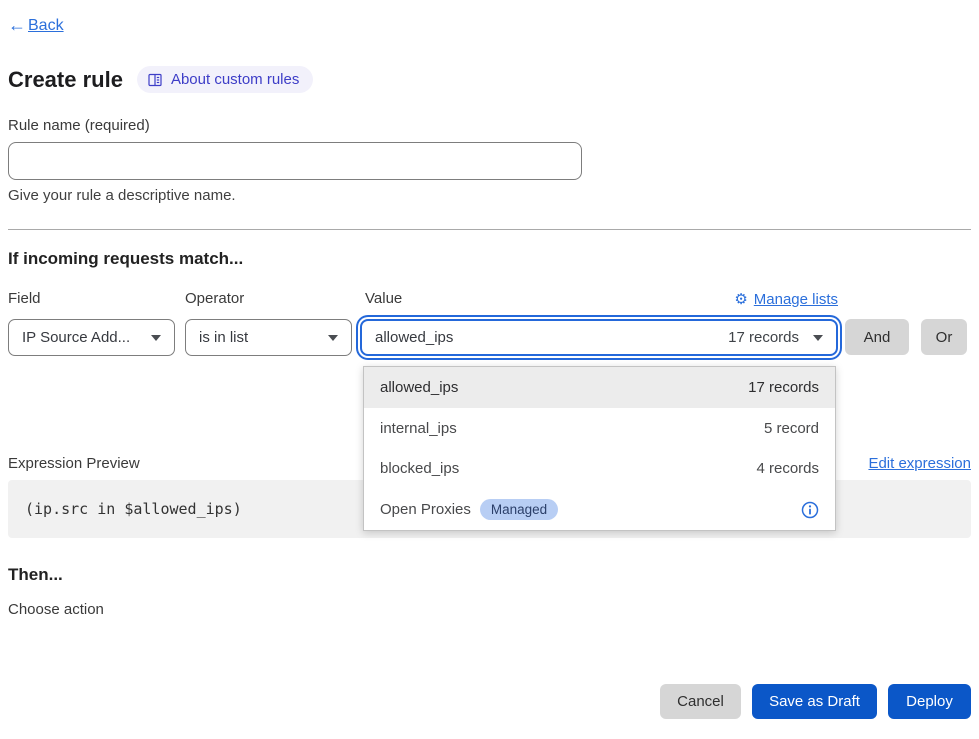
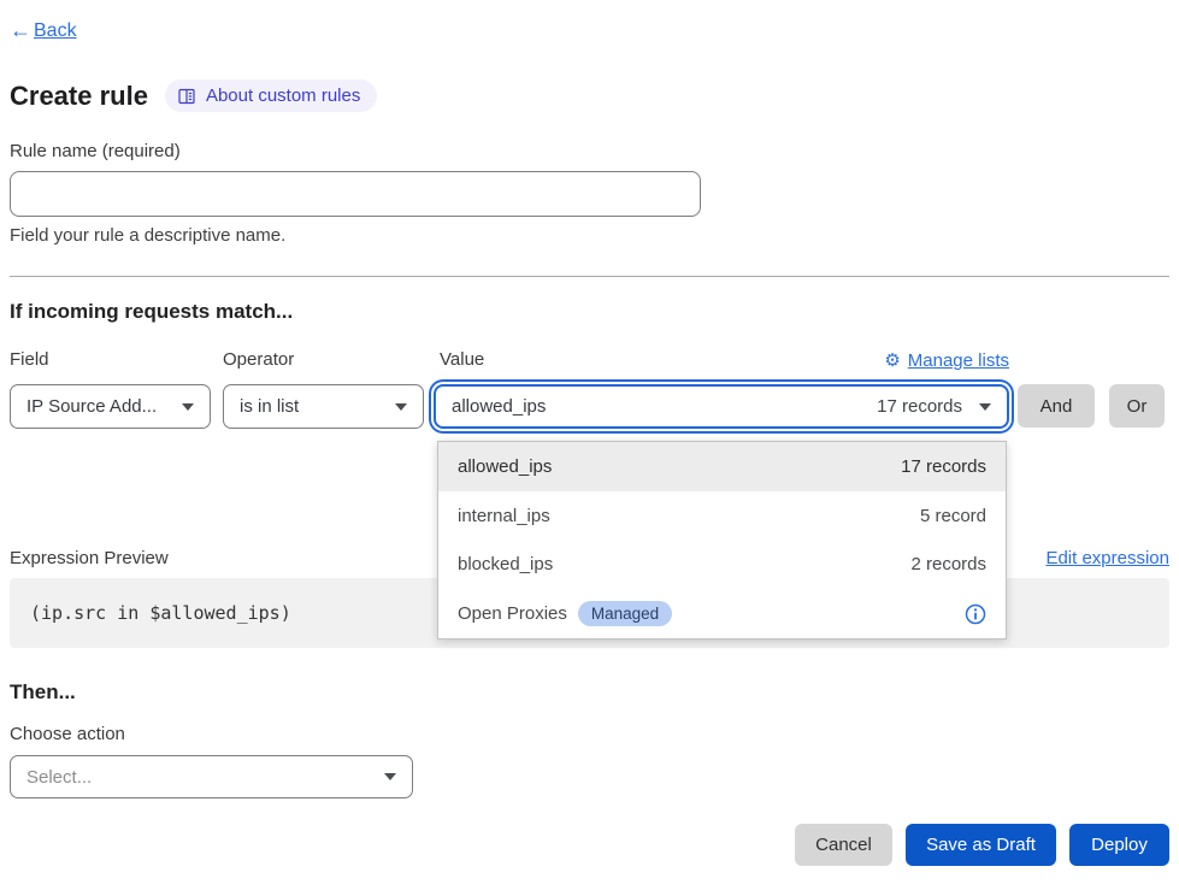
  ←
  Back
  Create rule
  About custom rules
  Rule name (required)
- Give your rule a descriptive name.
+ Field your rule a descriptive name.
  If incoming requests match...
  Field
  Operator
  Value
  ⚙
  Manage lists
  IP Source Add...
  is in list
  allowed_ips
  17 records
  And
  Or
  allowed_ips
  17 records
  internal_ips
  5 record
  blocked_ips
- 4 records
+ 2 records
  Open Proxies
  Managed
  Expression Preview
  Edit expression
  (ip.src in $allowed_ips)
  Then...
  Choose action
+ Select...
  Cancel
  Save as Draft
  Deploy
